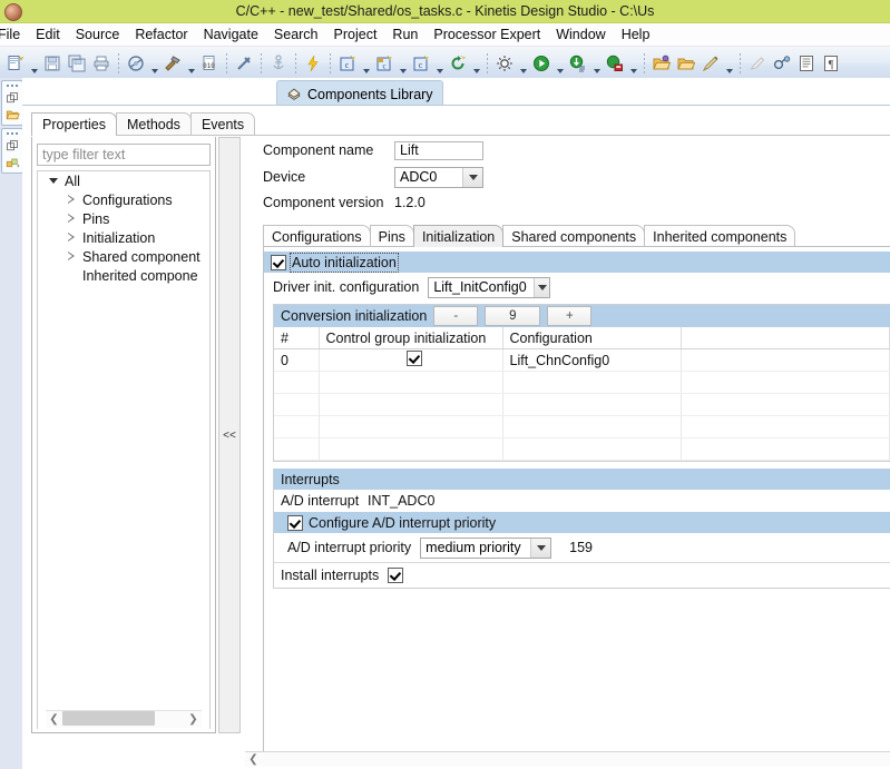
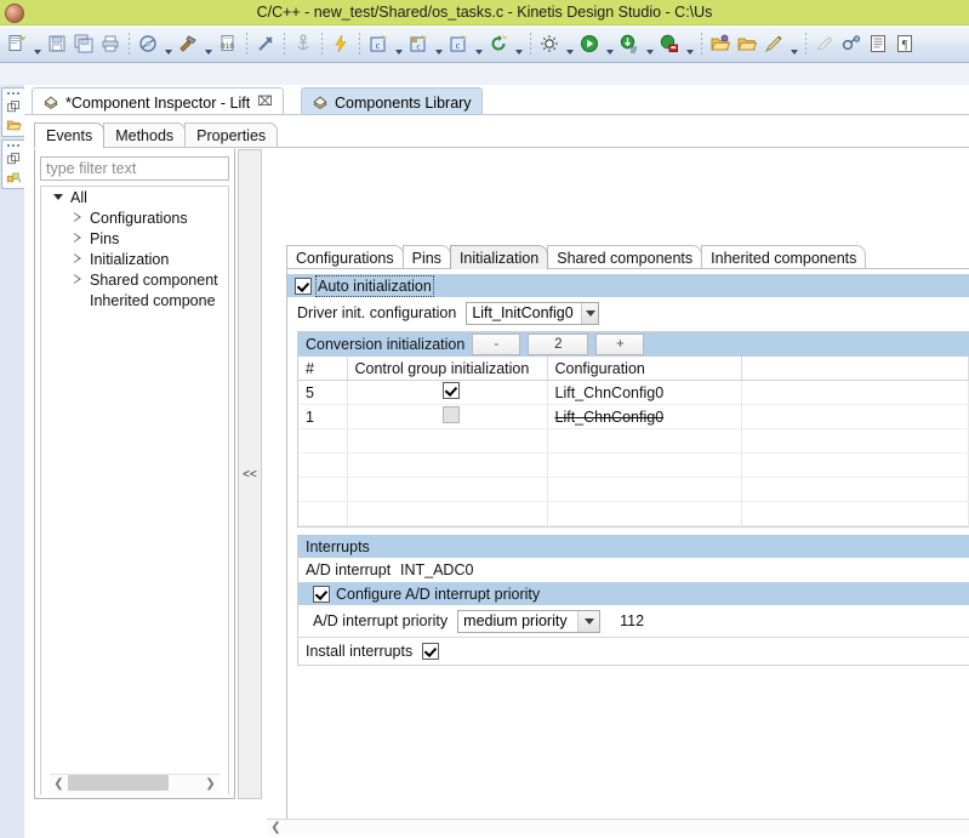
  C/C++ - new_test/Shared/os_tasks.c - Kinetis Design Studio - C:\Us
- File
- Edit
- Source
- Refactor
- Navigate
- Search
- Project
- Run
- Processor Expert
- Window
- Help
  c
  c
  c
  ¶
+ *Component Inspector - Lift
+ ⌧
  Components Library
- Properties
+ Events
  Methods
- Events
+ Properties
  type filter text
  All
  Configurations
  Pins
  Initialization
  Shared component
  Inherited compone
  ❮
  ❯
  <<
- Component name
- Lift
- Device
- ADC0
- Component version
- 1.2.0
  Configurations
  Pins
  Initialization
  Shared components
  Inherited components
  Auto initialization
  Driver init. configuration
  Lift_InitConfig0
  Conversion initialization
  -
- 9
+ 2
  +
  #	Control group initialization	Configuration
- 0		Lift_ChnConfig0
+ 5		Lift_ChnConfig0
+ 1		Lift_ChnConfig0
  Interrupts
  A/D interrupt
  INT_ADC0
  Configure A/D interrupt priority
  A/D interrupt priority
  medium priority
- 159
+ 112
  Install interrupts
  ❮
